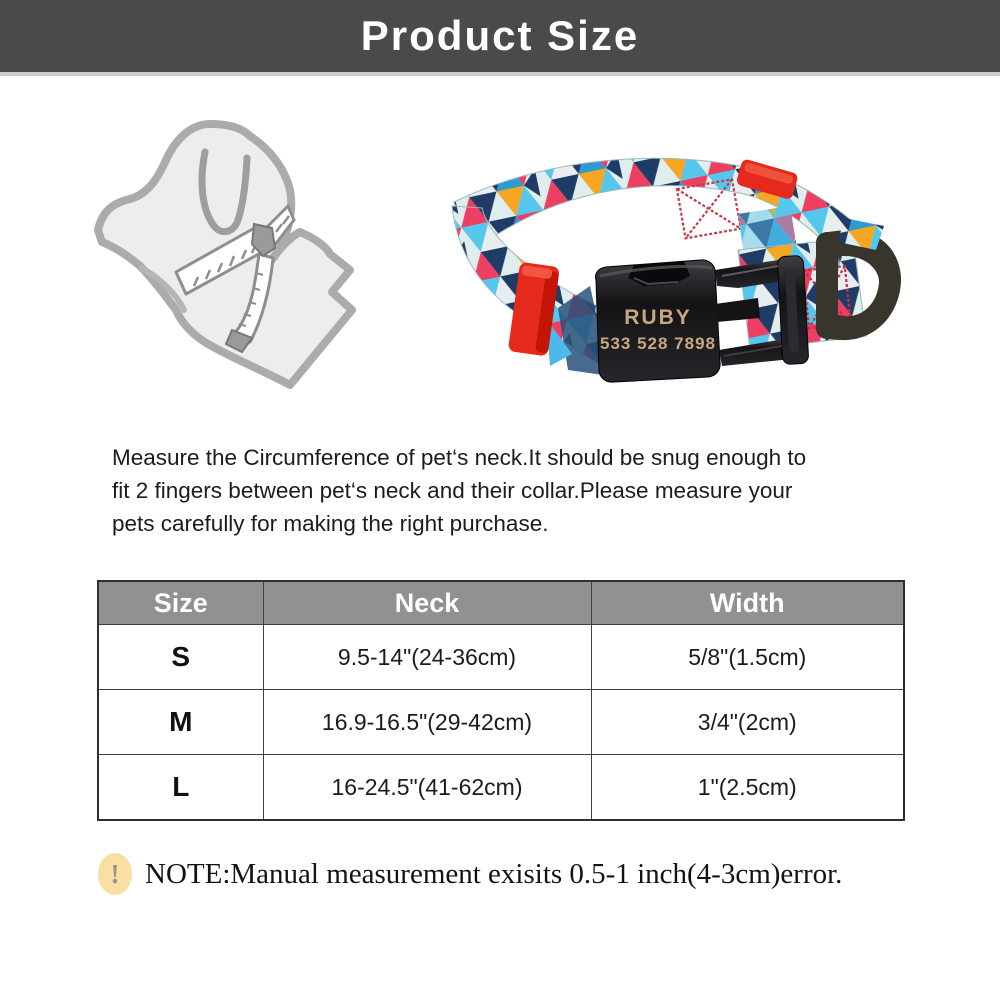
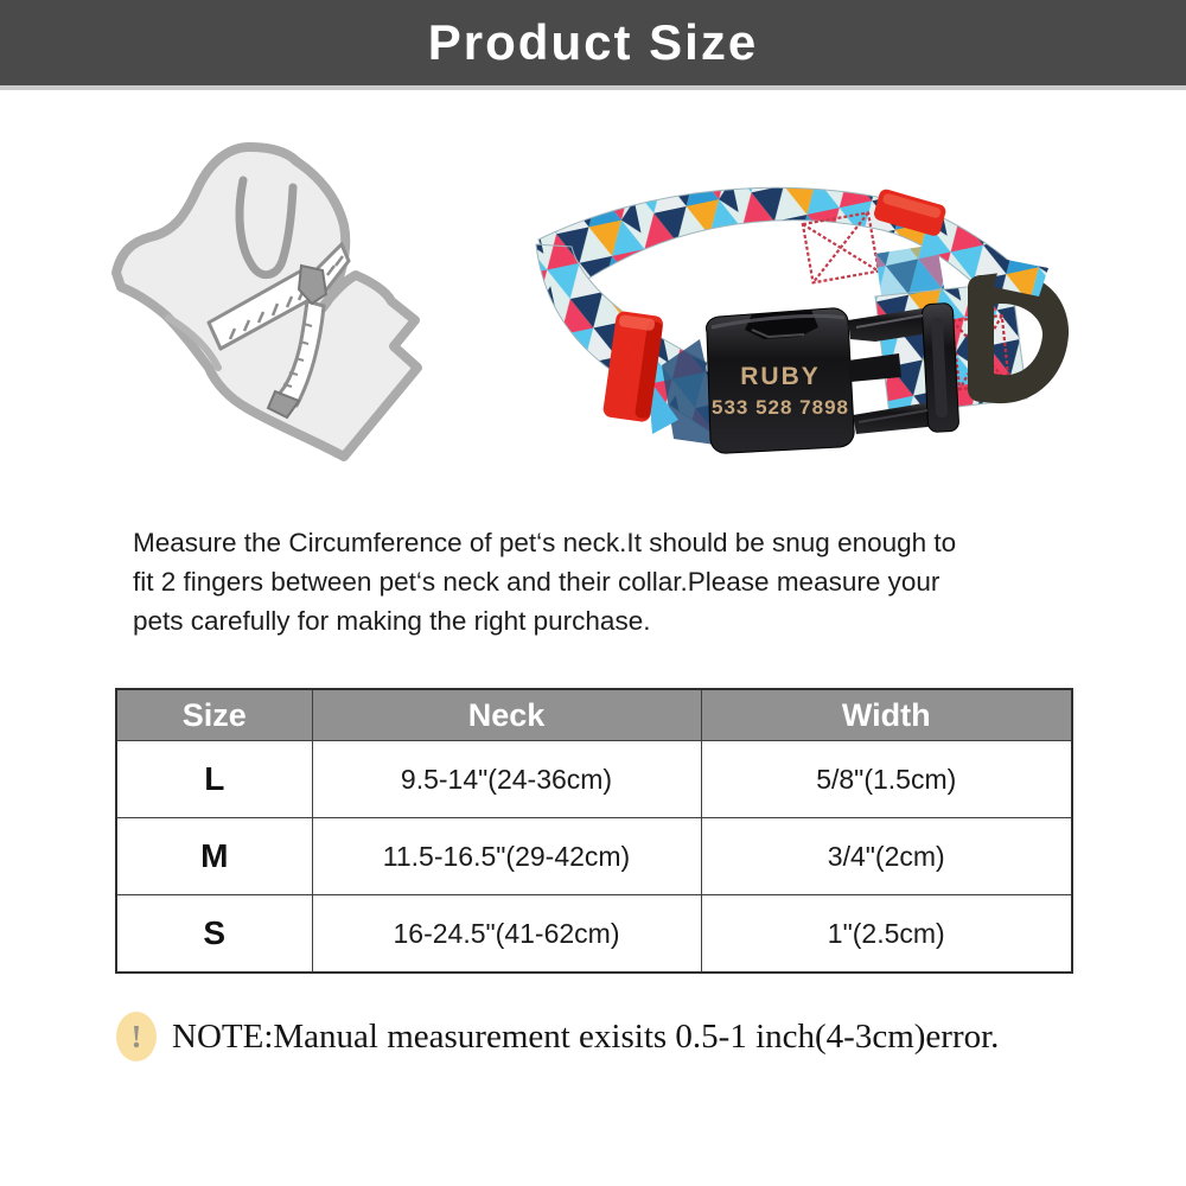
  Product Size
  RUBY
  533 528 7898
  Measure the Circumference of pet‘s neck.It should be snug enough to
  fit 2 fingers between pet‘s neck and their collar.Please measure your
  pets carefully for making the right purchase.
  Size	Neck	Width
- S	9.5-14"(24-36cm)	5/8"(1.5cm)
+ L	9.5-14"(24-36cm)	5/8"(1.5cm)
- M	16.9-16.5"(29-42cm)	3/4"(2cm)
+ M	11.5-16.5"(29-42cm)	3/4"(2cm)
- L	16-24.5"(41-62cm)	1"(2.5cm)
+ S	16-24.5"(41-62cm)	1"(2.5cm)
  !
  NOTE:Manual measurement exisits 0.5-1 inch(4-3cm)error.
